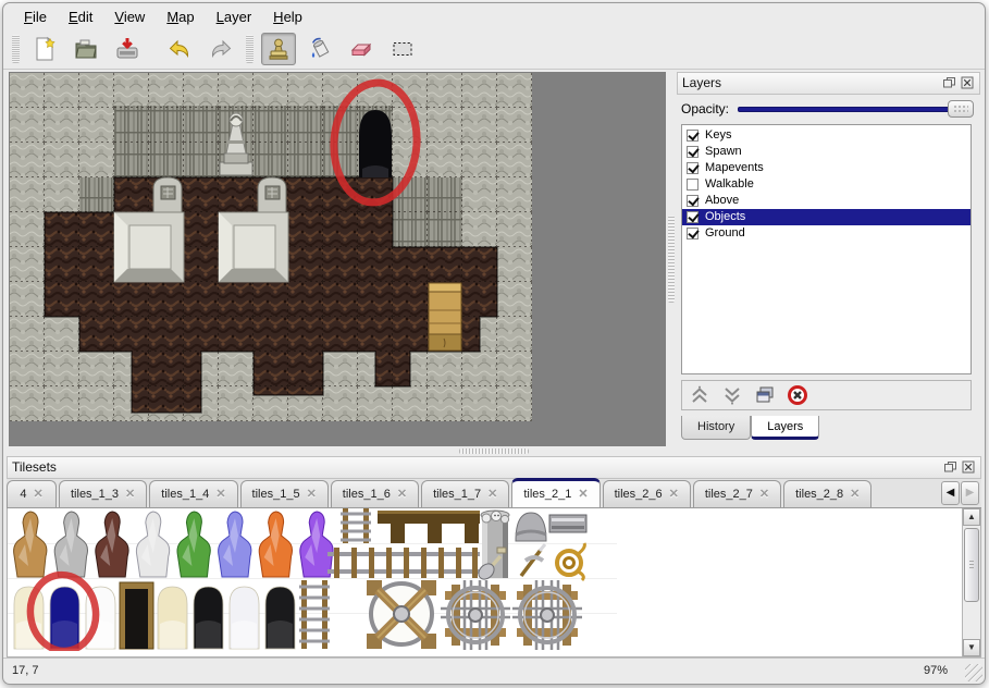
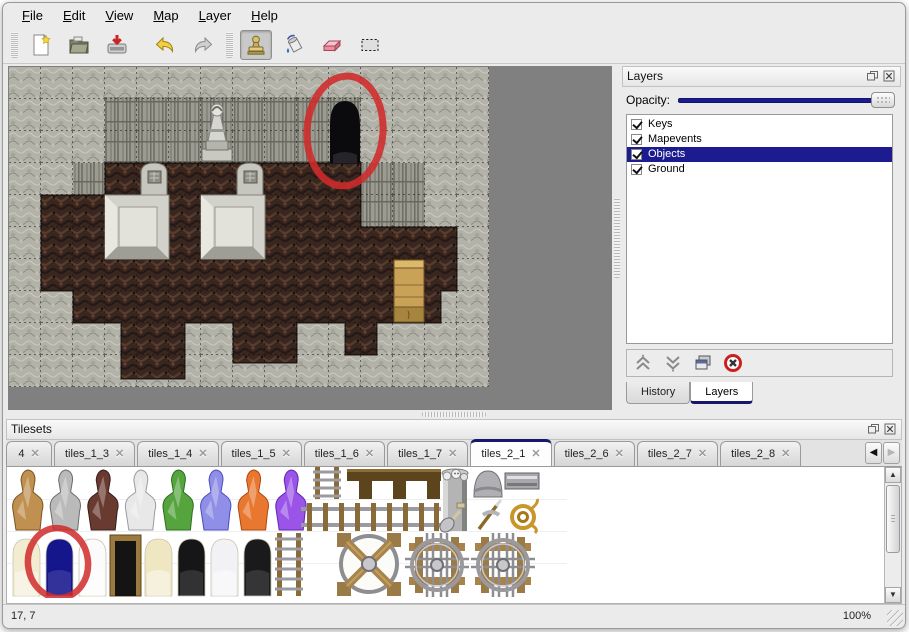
  File
  Edit
  View
  Map
  Layer
  Help
  Layers
  Opacity:
  Keys
- Spawn
  Mapevents
- Walkable
- Above
  Objects
  Ground
  History
  Layers
  Tilesets
  4
  ✕
  tiles_1_3
  ✕
  tiles_1_4
  ✕
  tiles_1_5
  ✕
  tiles_1_6
  ✕
  tiles_1_7
  ✕
  tiles_2_1
  ✕
  tiles_2_6
  ✕
  tiles_2_7
  ✕
  tiles_2_8
  ✕
  ◀
  ▶
  ▲
  ▼
  17, 7
- 97%
+ 100%
